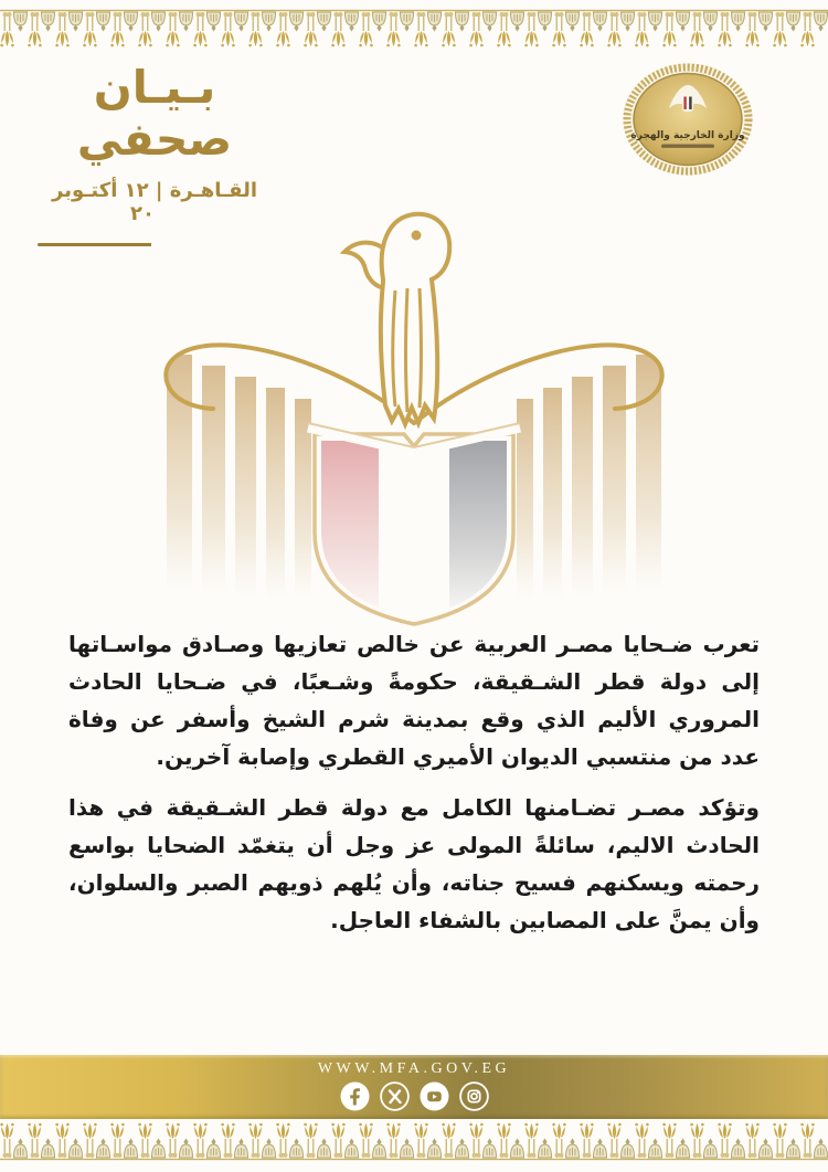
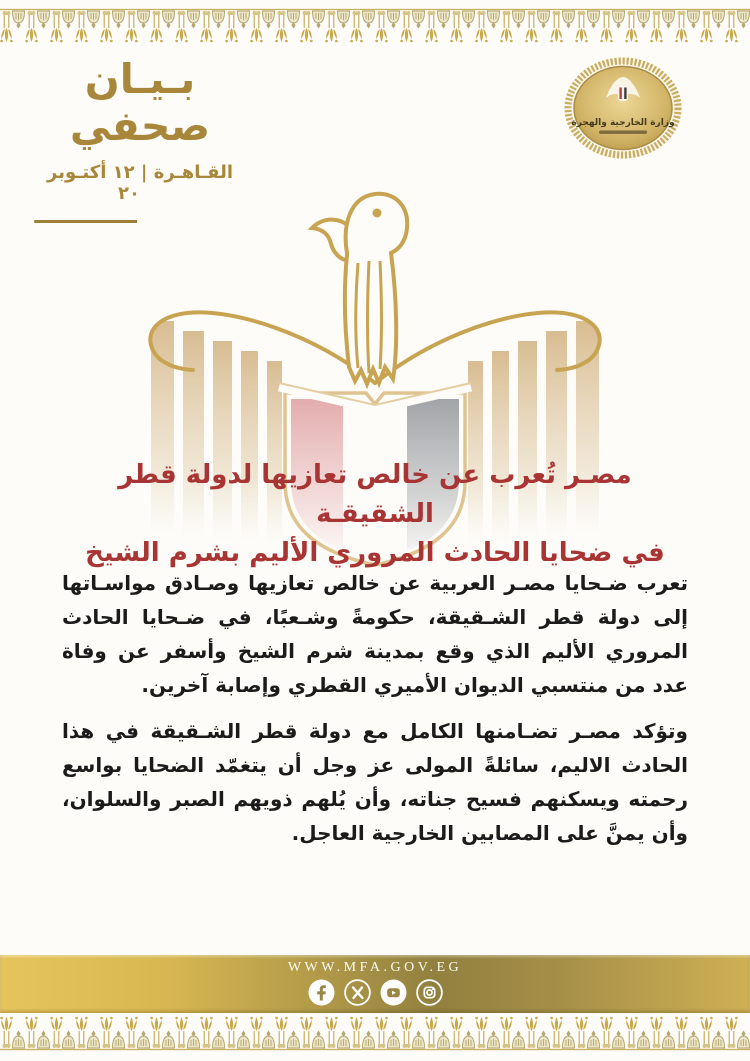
  بـيـان صحفي
  القـاهـرة | ١٢ أكتـوبر ٢٠
  وزارة الخارجية والهجرة
+ مصـر تُعرب عن خالص تعازيها لدولة قطر الشقيقـة
+ في ضحايا الحادث المروري الأليم بشرم الشيخ
  تعرب ضـحايا مصـر العربية عن خالص تعازيها وصـادق مواسـاتها إلى دولة قطر الشـقيقة، حكومةً وشـعبًا، في ضـحايا الحادث المروري الأليم الذي وقع بمدينة شرم الشيخ وأسفر عن وفاة عدد من منتسبي الديوان الأميري القطري وإصابة آخرين.
- وتؤكد مصـر تضـامنها الكامل مع دولة قطر الشـقيقة في هذا الحادث الاليم، سائلةً المولى عز وجل أن يتغمّد الضحايا بواسع رحمته ويسكنهم فسيح جناته، وأن يُلهم ذويهم الصبر والسلوان، وأن يمنَّ على المصابين بالشفاء العاجل.
+ وتؤكد مصـر تضـامنها الكامل مع دولة قطر الشـقيقة في هذا الحادث الاليم، سائلةً المولى عز وجل أن يتغمّد الضحايا بواسع رحمته ويسكنهم فسيح جناته، وأن يُلهم ذويهم الصبر والسلوان، وأن يمنَّ على المصابين الخارجية العاجل.
  WWW.MFA.GOV.EG
